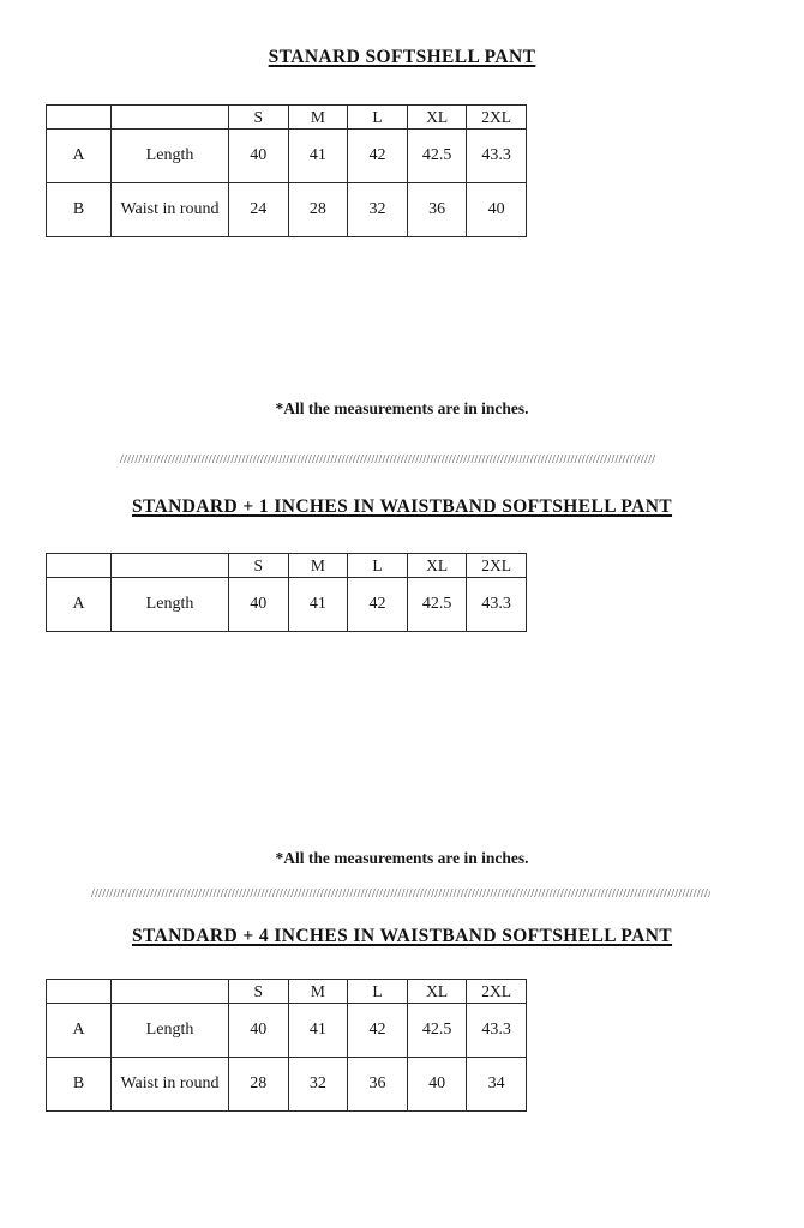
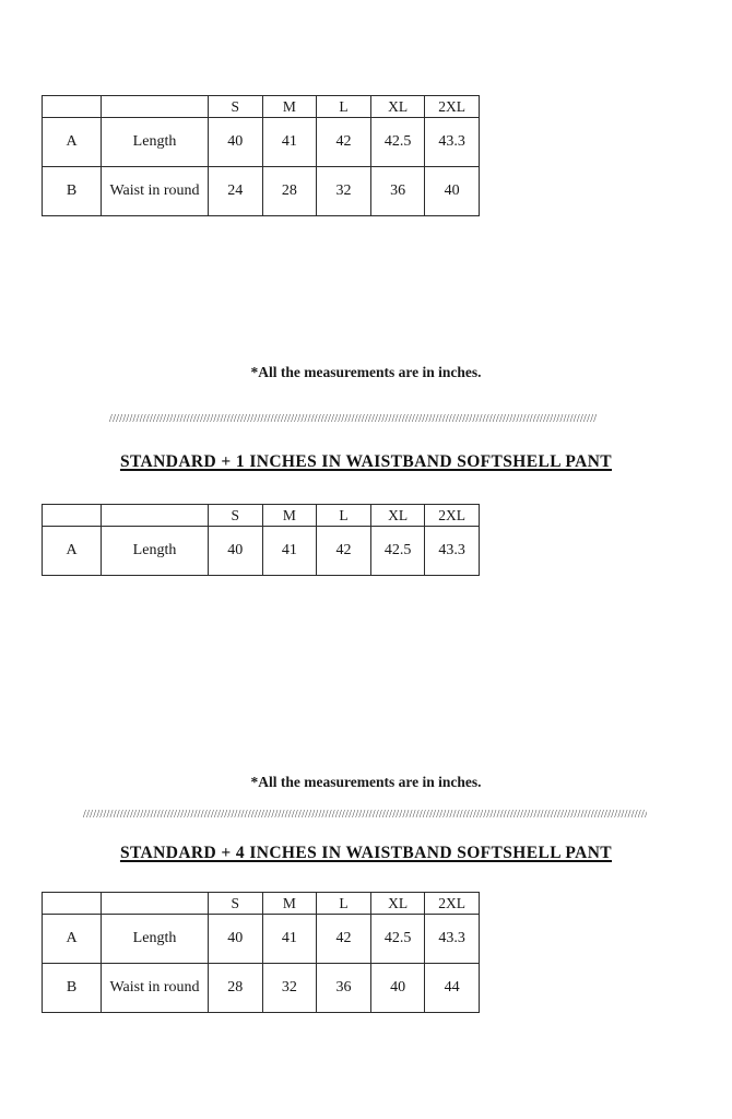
- STANARD SOFTSHELL PANT
  		S	M	L	XL	2XL
  A	Length	40	41	42	42.5	43.3
  B	Waist in round	24	28	32	36	40
  *All the measurements are in inches.
  /////////////////////////////////////////////////////////////////////////////////////////////////////////////////////////////////////////////////
  STANDARD + 1 INCHES IN WAISTBAND SOFTSHELL PANT
  		S	M	L	XL	2XL
  A	Length	40	41	42	42.5	43.3
  *All the measurements are in inches.
  ////////////////////////////////////////////////////////////////////////////////////////////////////////////////////////////////////////////////////////////////////////
  STANDARD + 4 INCHES IN WAISTBAND SOFTSHELL PANT
  		S	M	L	XL	2XL
  A	Length	40	41	42	42.5	43.3
- B	Waist in round	28	32	36	40	34
+ B	Waist in round	28	32	36	40	44
